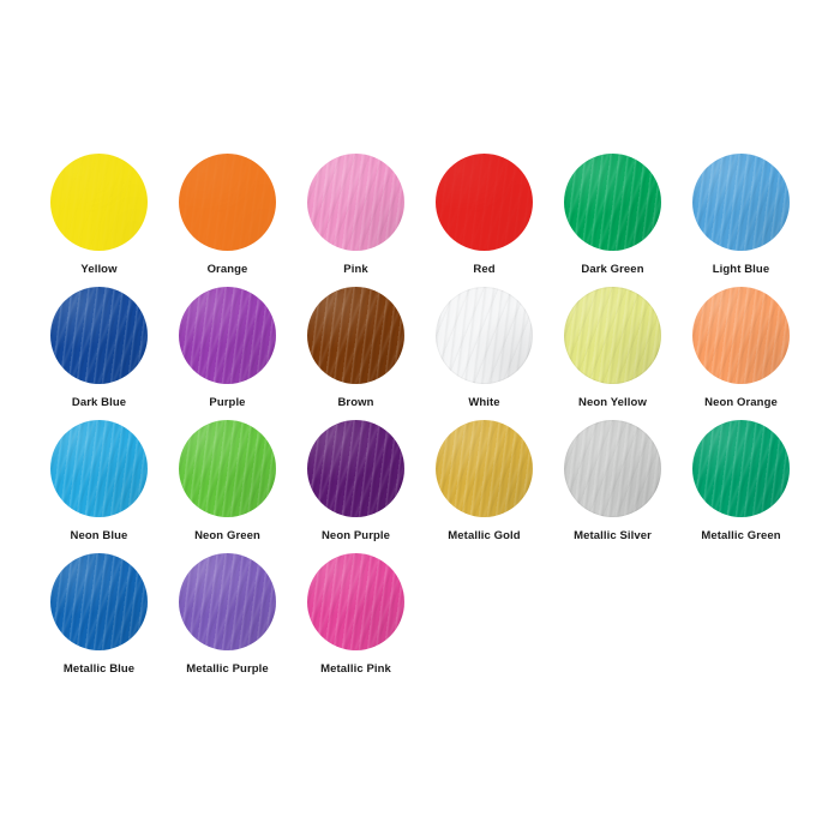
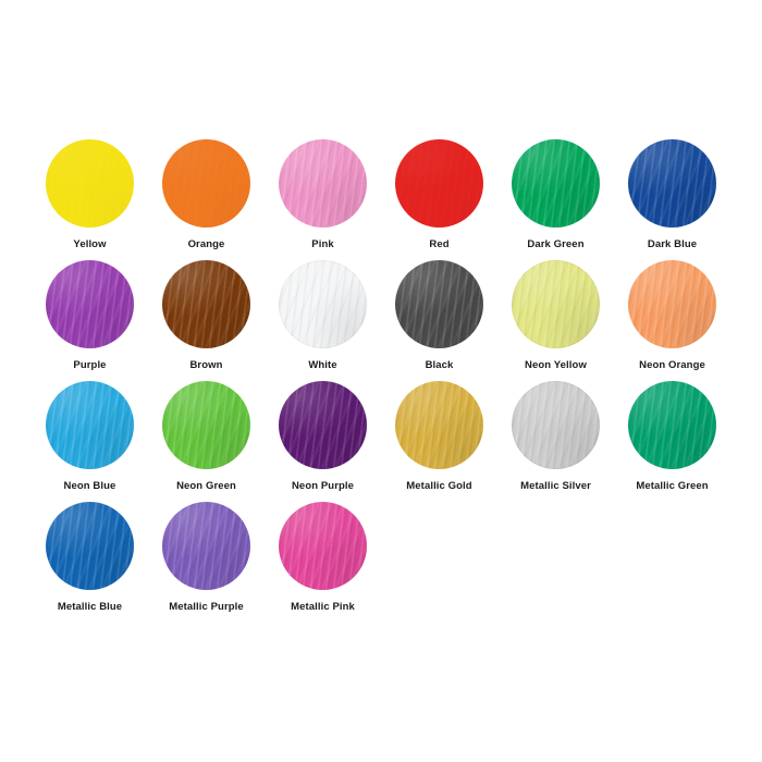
  Yellow
  Orange
  Pink
  Red
  Dark Green
- Light Blue
  Dark Blue
  Purple
  Brown
  White
+ Black
  Neon Yellow
  Neon Orange
  Neon Blue
  Neon Green
  Neon Purple
  Metallic Gold
  Metallic Silver
  Metallic Green
  Metallic Blue
  Metallic Purple
  Metallic Pink
